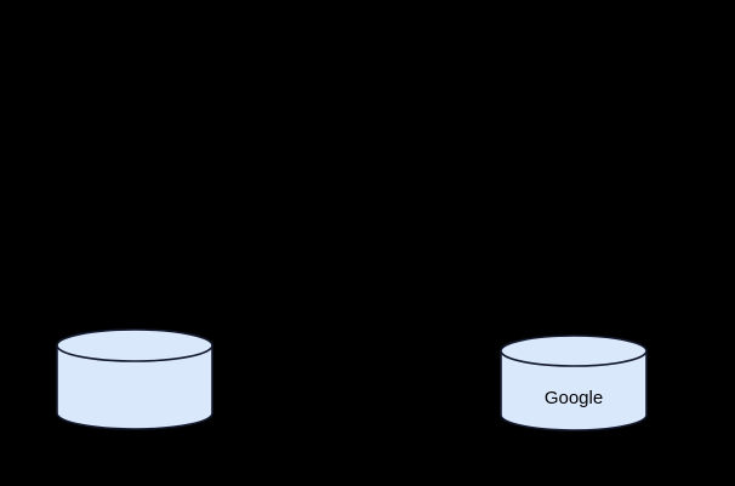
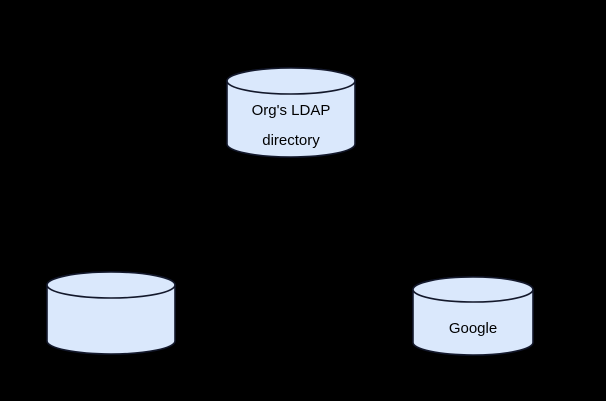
+ Org's LDAP
+ directory
  Google
